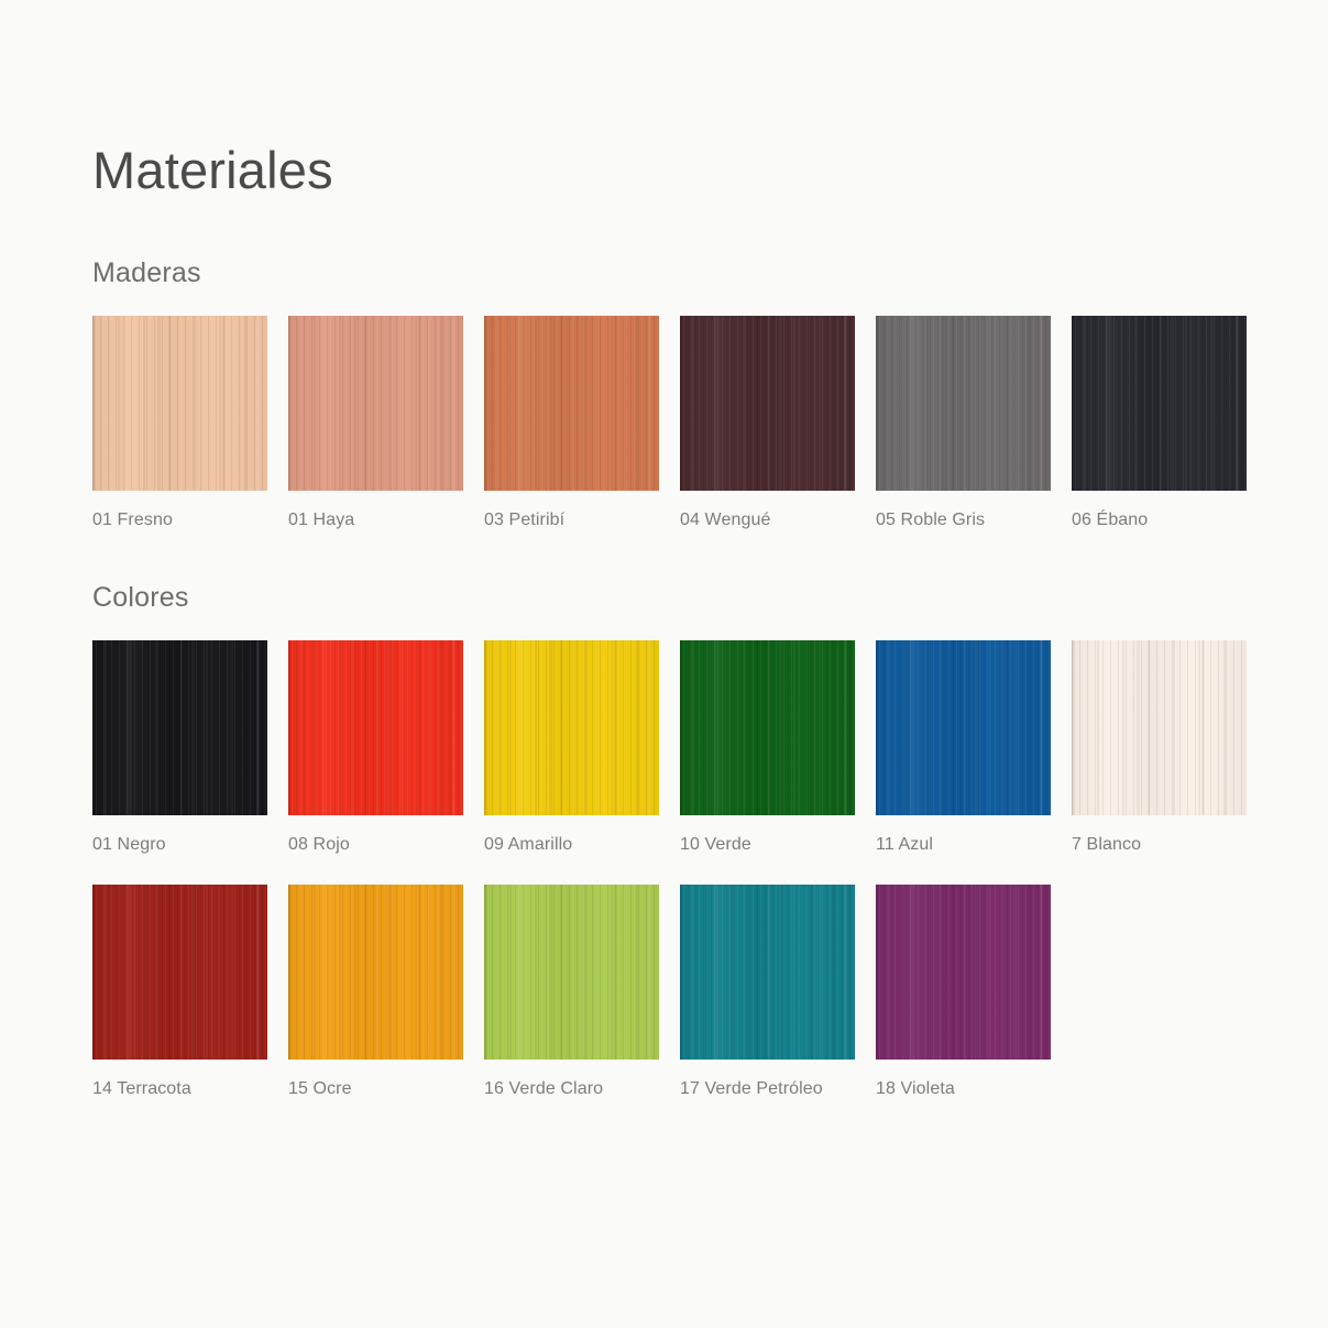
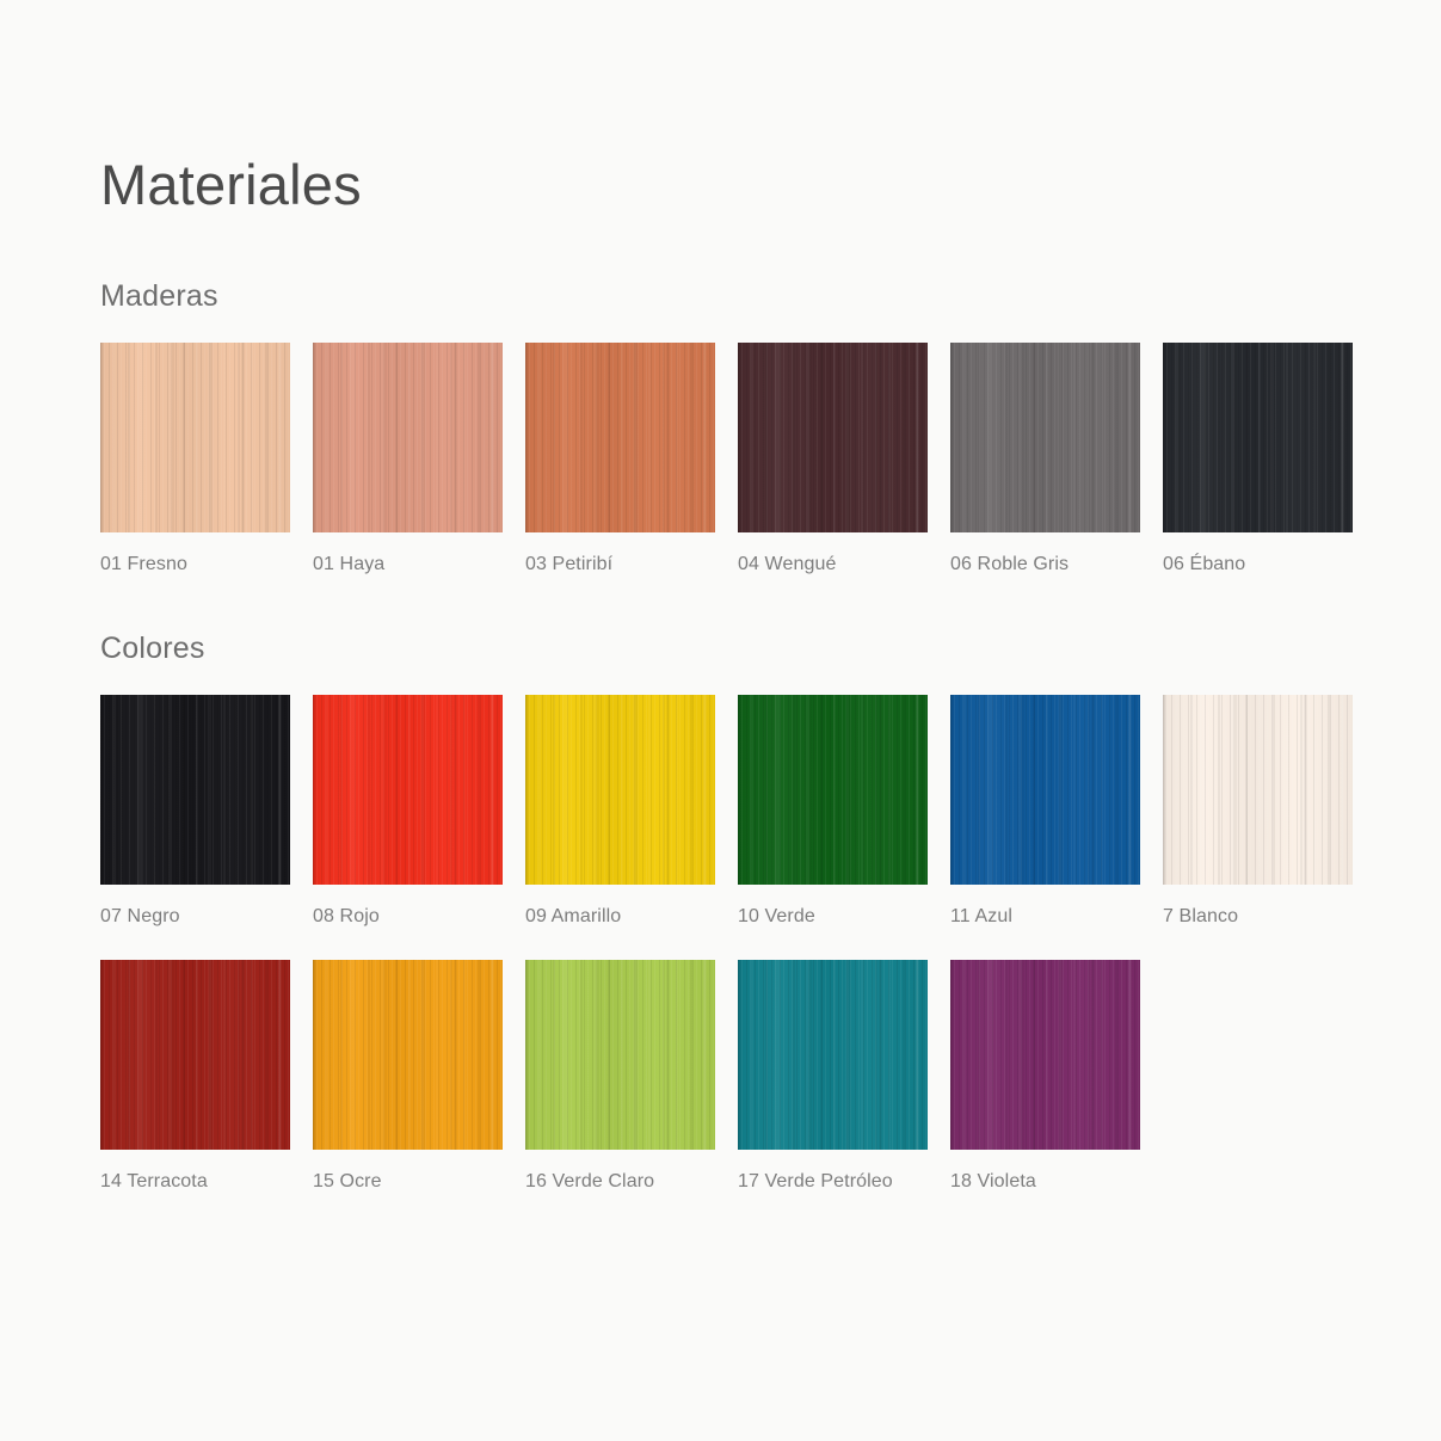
  Materiales
  Maderas
  01 Fresno
  01 Haya
  03 Petiribí
  04 Wengué
- 05 Roble Gris
+ 06 Roble Gris
  06 Ébano
  Colores
- 01 Negro
+ 07 Negro
  08 Rojo
  09 Amarillo
  10 Verde
  11 Azul
  7 Blanco
  14 Terracota
  15 Ocre
  16 Verde Claro
  17 Verde Petróleo
  18 Violeta
